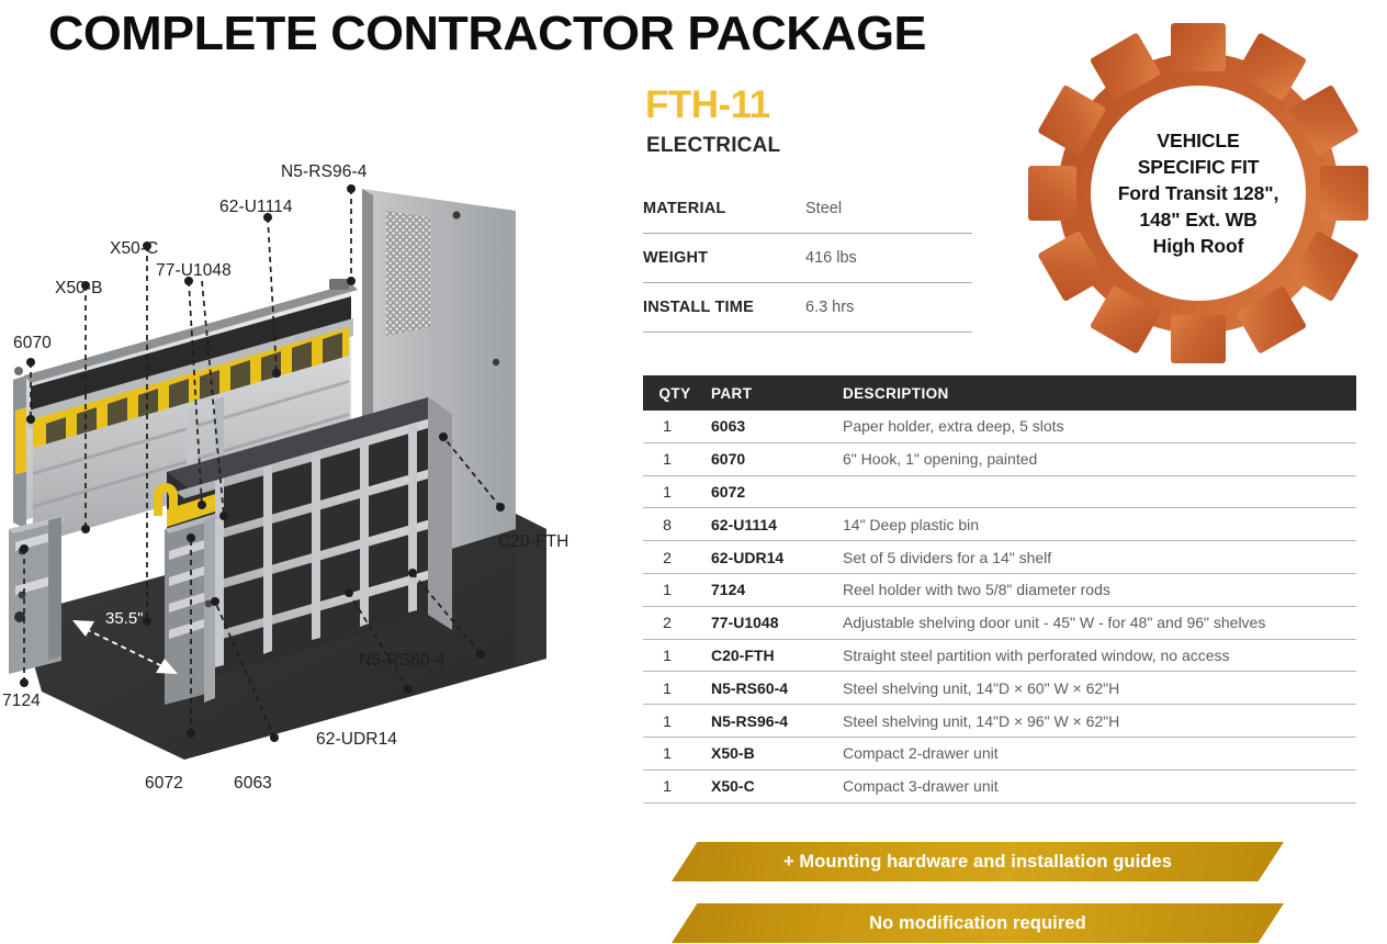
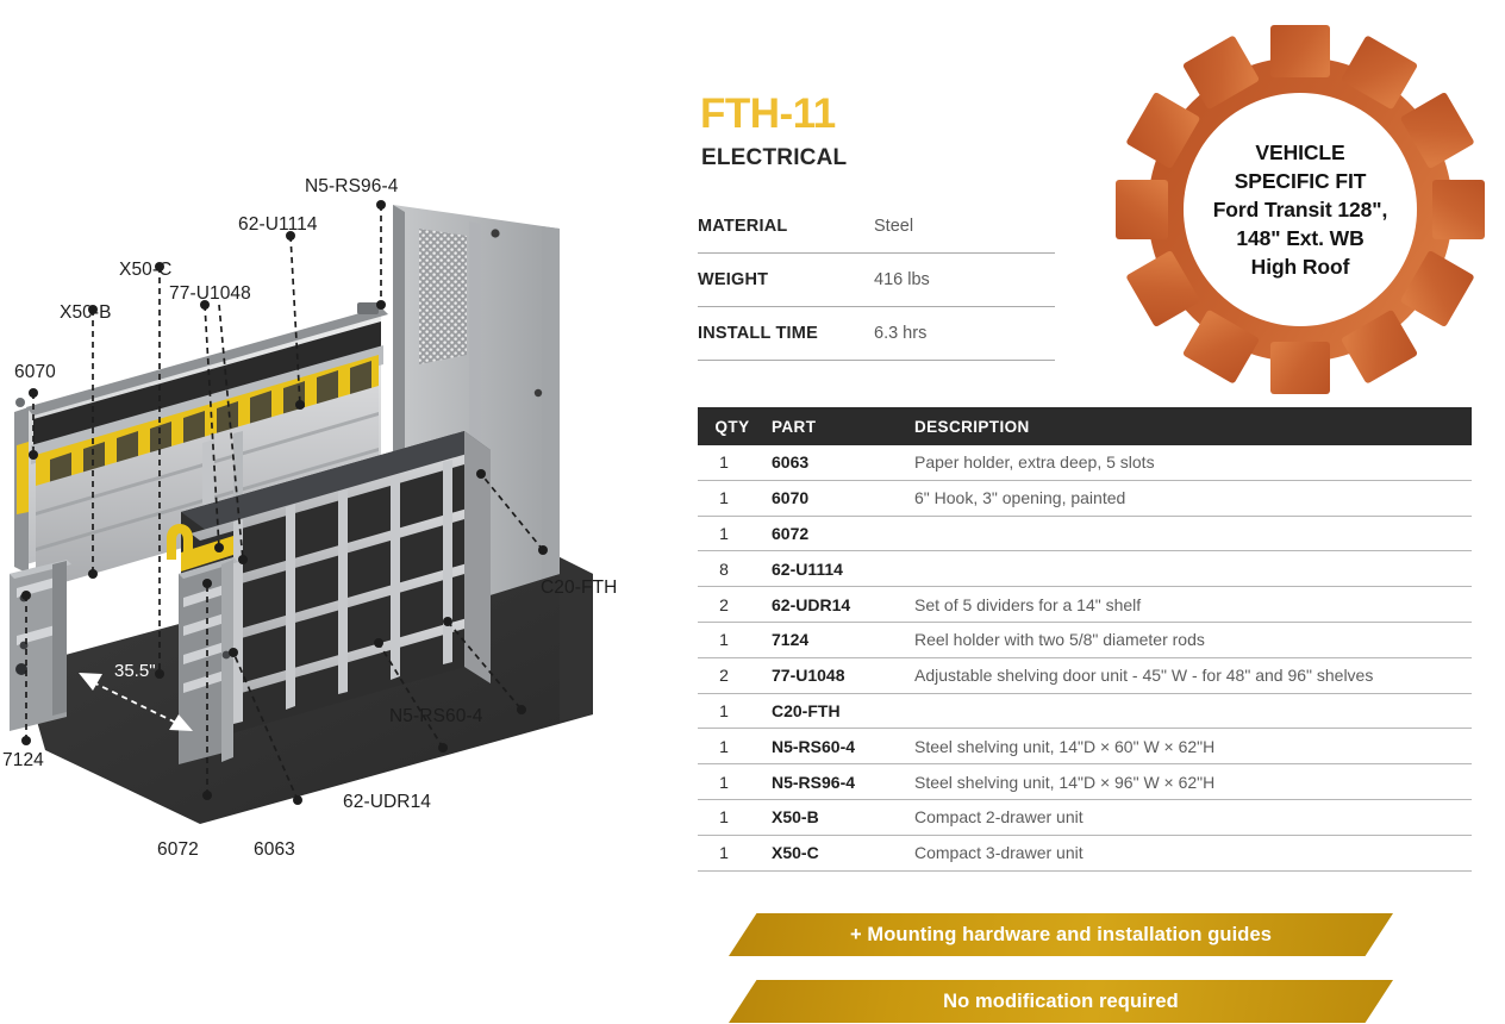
- COMPLETE CONTRACTOR PACKAGE
  35.5"
  6070
  X50-B
  X50-C
  77-U1048
  62-U1114
  N5-RS96-4
  C20-FTH
  62-UDR14
  7124
  6072
  6063
  FTH-11
  ELECTRICAL
  MATERIAL
  Steel
  WEIGHT
  416 lbs
  INSTALL TIME
  6.3 hrs
  QTY
  PART
  DESCRIPTION
  1
  6063
  Paper holder, extra deep, 5 slots
  1
  6070
- 6" Hook, 1" opening, painted
+ 6" Hook, 3" opening, painted
  1
  6072
  8
  62-U1114
- 14" Deep plastic bin
  2
  62-UDR14
  Set of 5 dividers for a 14" shelf
  1
  7124
  Reel holder with two 5/8" diameter rods
  2
  77-U1048
  Adjustable shelving door unit - 45" W - for 48" and 96" shelves
  1
  C20-FTH
- Straight steel partition with perforated window, no access
  1
  N5-RS60-4
  Steel shelving unit, 14"D × 60" W × 62"H
  1
  N5-RS96-4
  Steel shelving unit, 14"D × 96" W × 62"H
  1
  X50-B
  Compact 2-drawer unit
  1
  X50-C
  Compact 3-drawer unit
  + Mounting hardware and installation guides
  No modification required
  VEHICLE
  SPECIFIC FIT
  Ford Transit 128",
  148" Ext. WB
  High Roof
